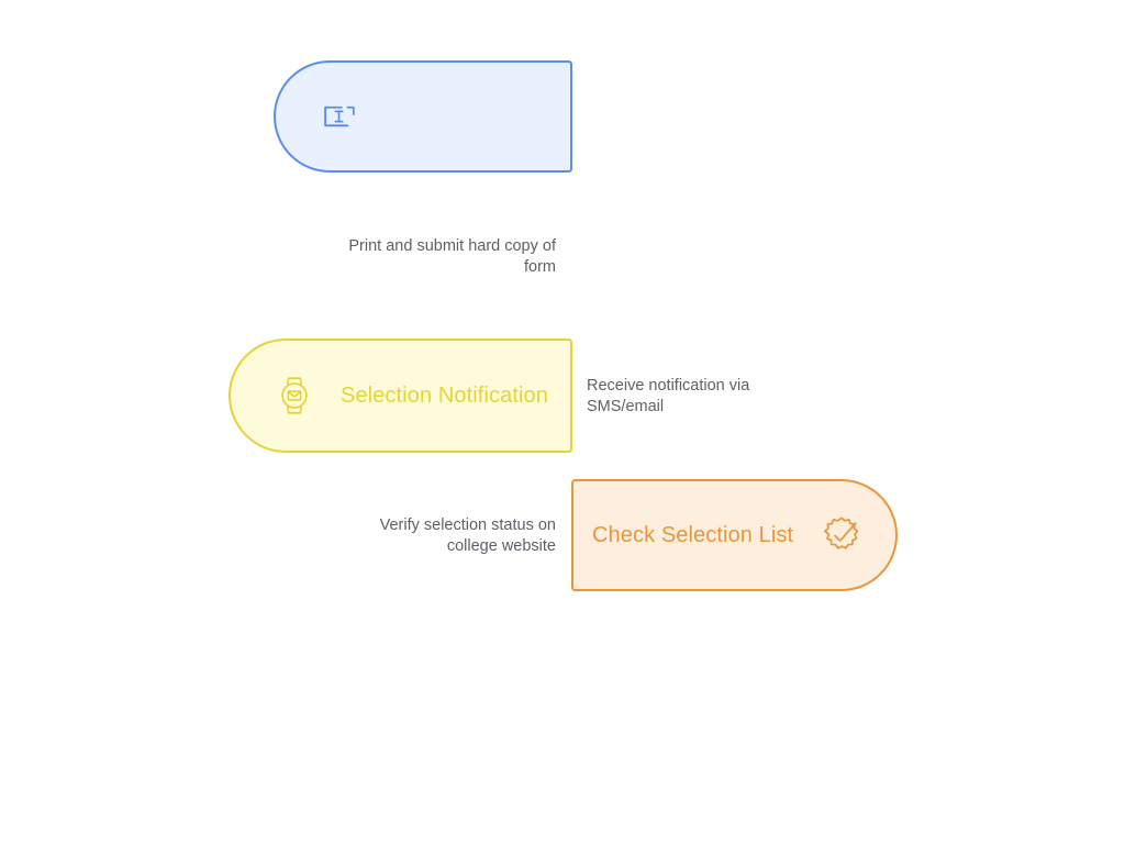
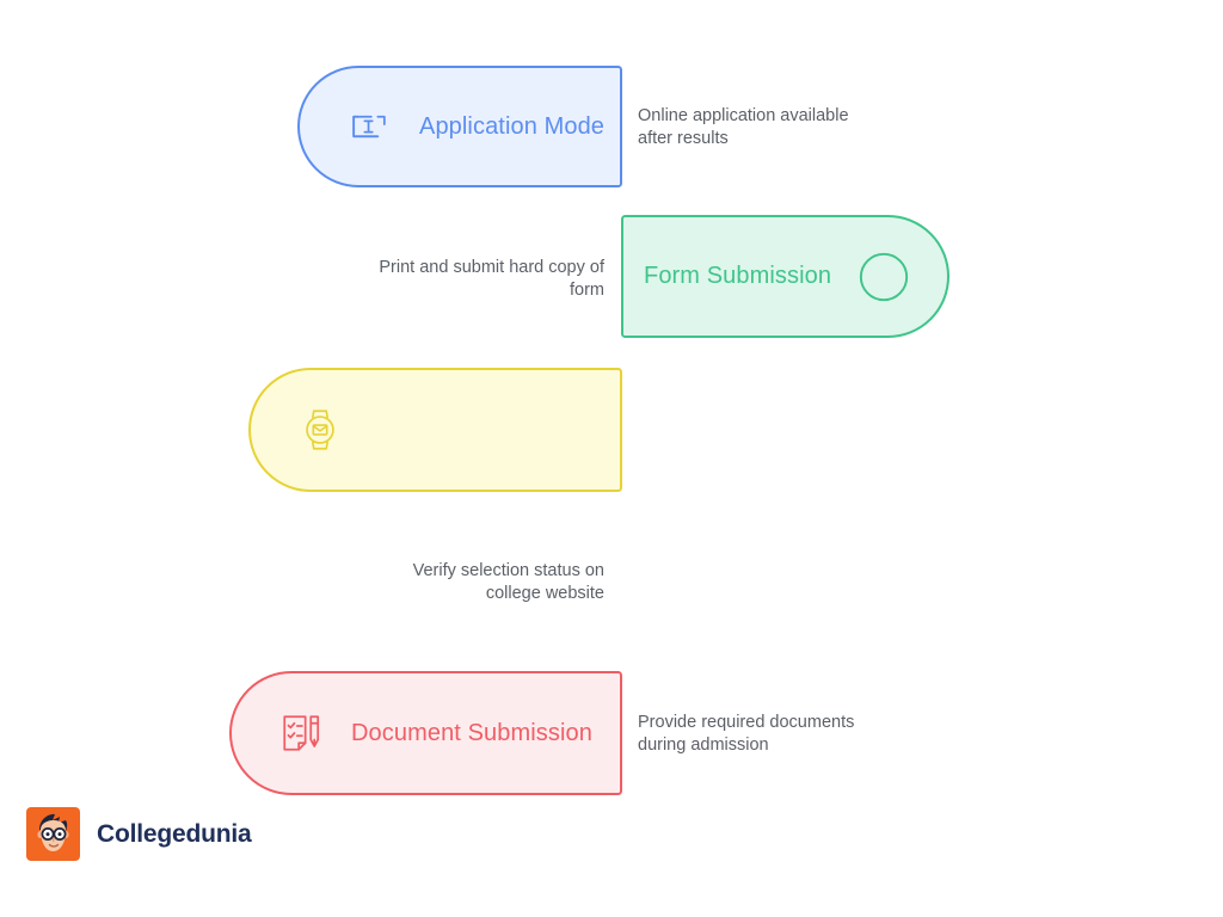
+ Application Mode
+ Online application available
+ after results
+ Form Submission
  Print and submit hard copy of
  form
- Selection Notification
- Receive notification via
- SMS/email
- Check Selection List
  Verify selection status on
  college website
+ Document Submission
+ Provide required documents
+ during admission
+ Collegedunia
